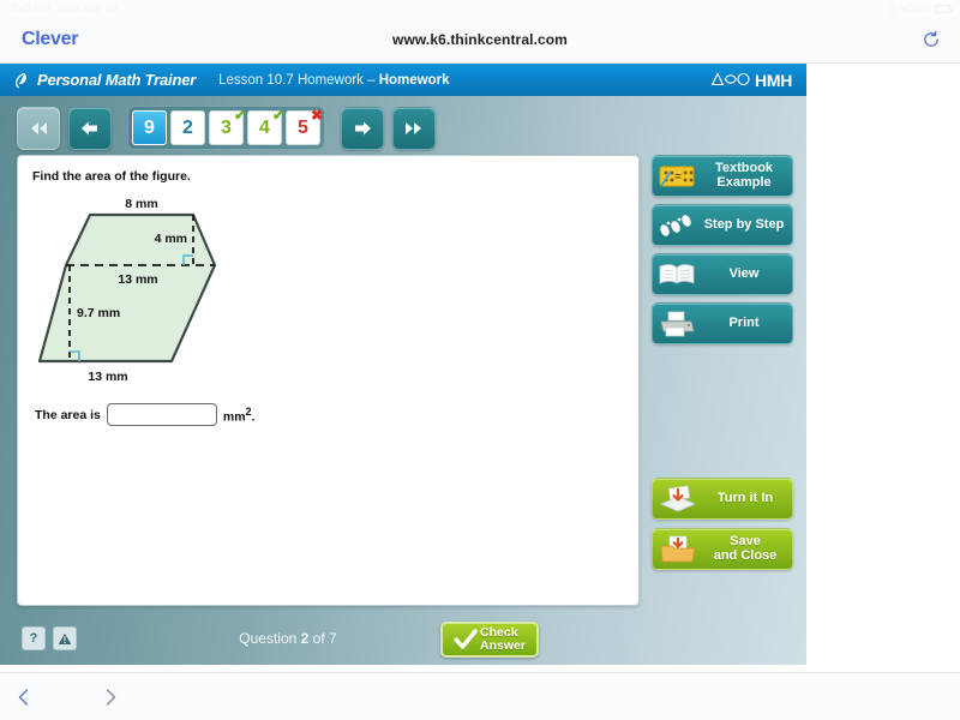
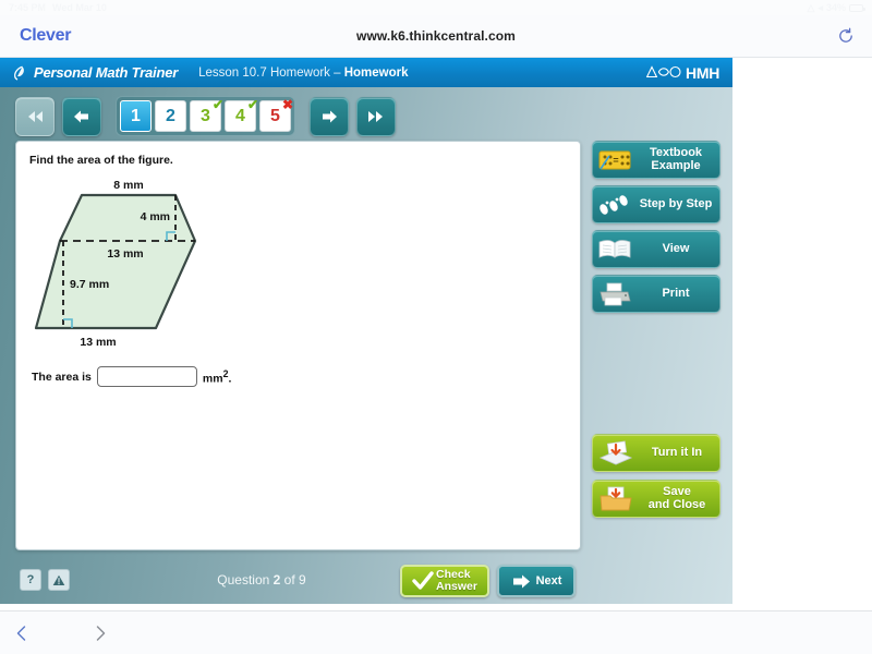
  Clever
  www.k6.thinkcentral.com
  Personal Math Trainer
  Lesson 10.7 Homework – Homework
  HMH
- 9
+ 1
  2
  3
  ✔
  4
  ✔
  5
  ✖
  Find the area of the figure.
  8 mm
  4 mm
  13 mm
  9.7 mm
  13 mm
  The area is
  mm2.
  =
  Textbook
  Example
  Step by Step
  View
  Print
  Turn it In
  Save
  and Close
  ?
- Question 2 of 7
+ Question 2 of 9
  Check
  Answer
+ Next
